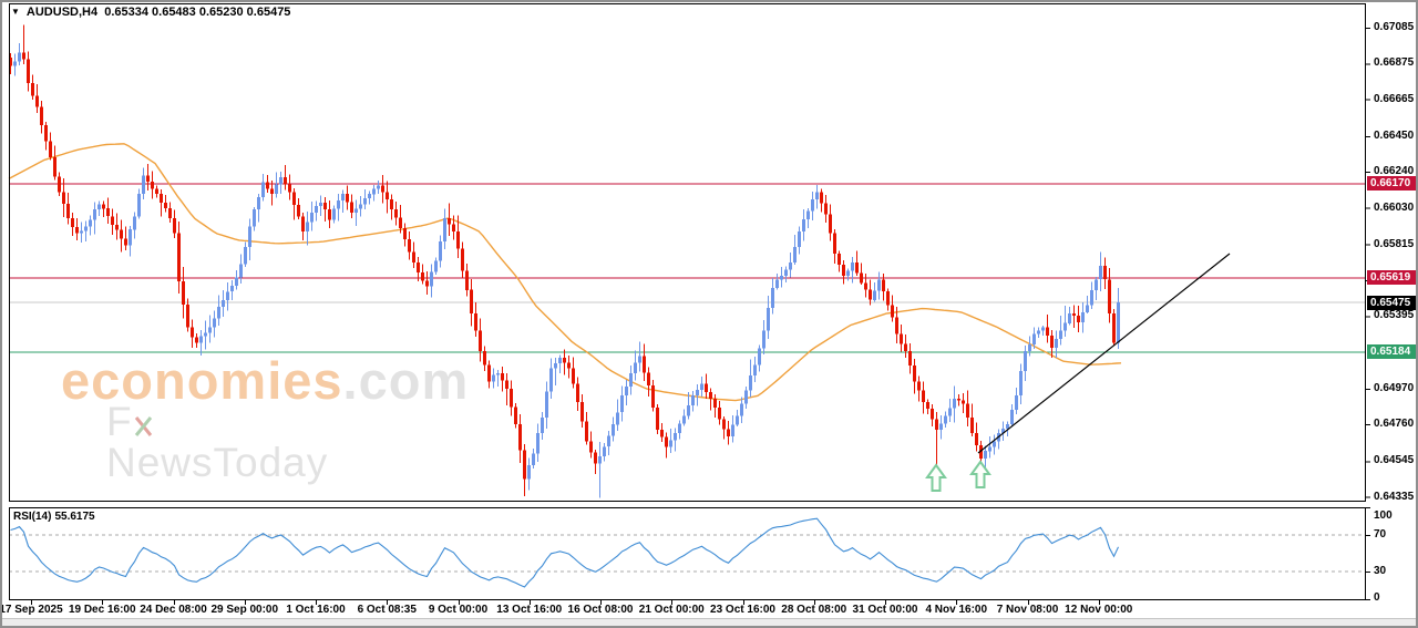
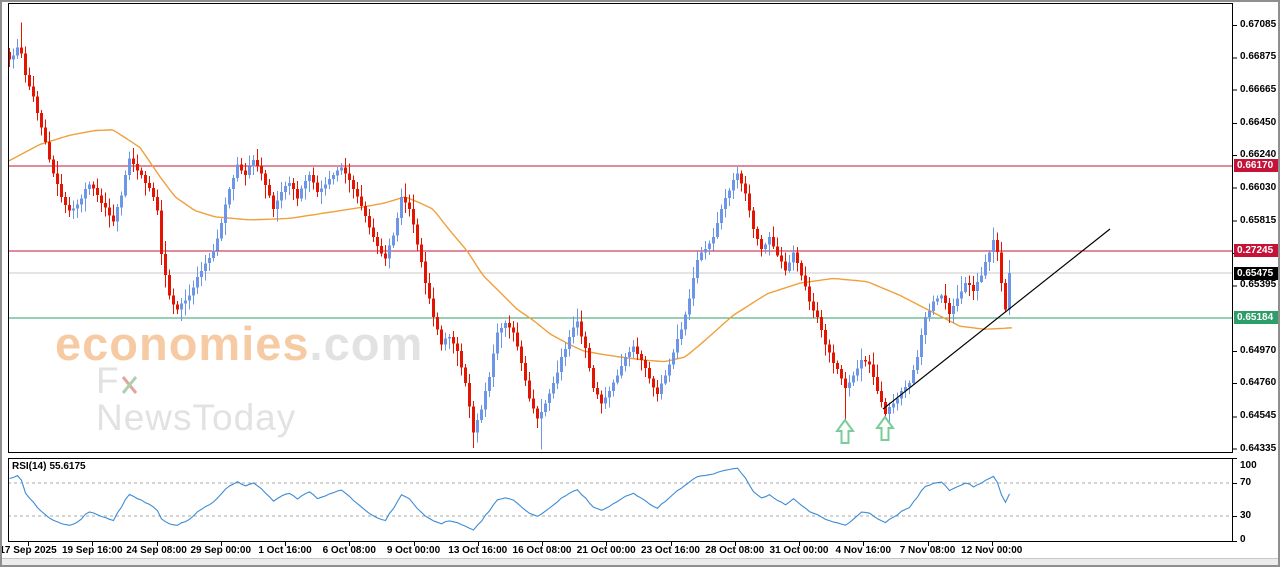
  economies.com
  FNewsToday
- ▼ AUDUSD,H4 0.65334 0.65483 0.65230 0.65475
  RSI(14) 55.6175
  0.67085
  0.66875
  0.66665
  0.66450
  0.66240
  0.66030
  0.65815
  0.65395
  0.64970
  0.64760
  0.64545
  0.64335
  100
  70
  30
  0
  17 Sep 2025
- 19 Dec 16:00
+ 19 Sep 16:00
- 24 Dec 08:00
+ 24 Sep 08:00
  29 Sep 00:00
  1 Oct 16:00
- 6 Oct 08:35
+ 6 Oct 08:00
  9 Oct 00:00
  13 Oct 16:00
  16 Oct 08:00
  21 Oct 00:00
  23 Oct 16:00
  28 Oct 08:00
  31 Oct 00:00
  4 Nov 16:00
  7 Nov 08:00
  12 Nov 00:00
  0.66170
- 0.65619
+ 0.27245
  0.65184
  0.65475
